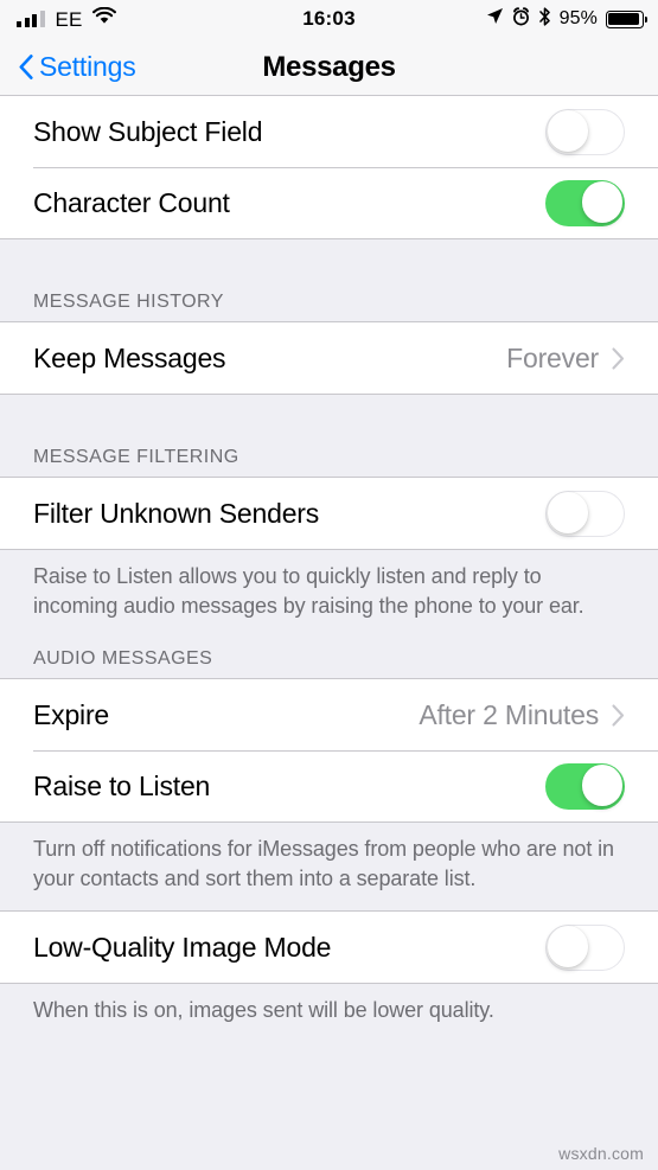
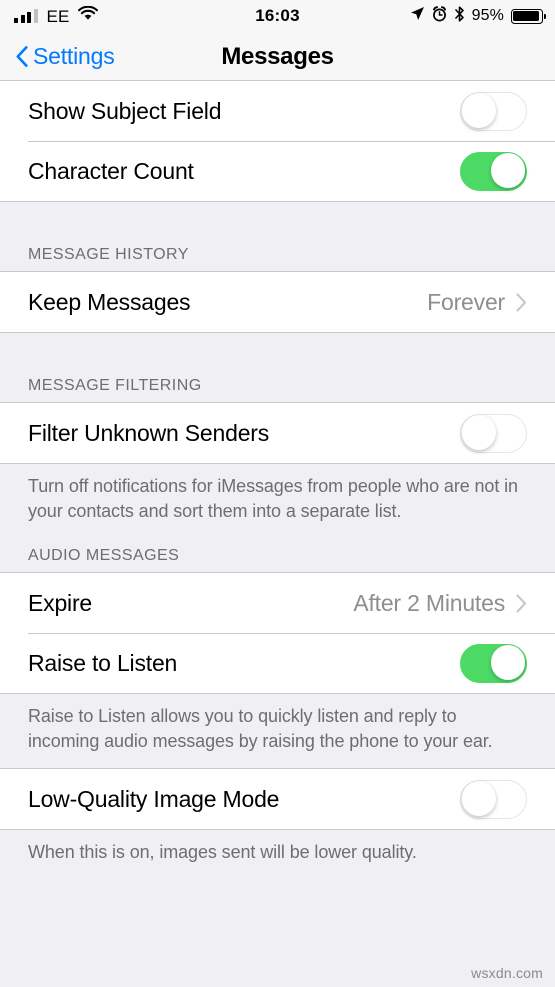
  EE
  16:03
  95%
  Settings
  Messages
  Show Subject Field
  Character Count
  MESSAGE HISTORY
  Keep Messages
  Forever
  MESSAGE FILTERING
  Filter Unknown Senders
- Raise to Listen allows you to quickly listen and reply to incoming audio messages by raising the phone to your ear.
+ Turn off notifications for iMessages from people who are not in your contacts and sort them into a separate list.
  AUDIO MESSAGES
  Expire
  After 2 Minutes
  Raise to Listen
- Turn off notifications for iMessages from people who are not in your contacts and sort them into a separate list.
+ Raise to Listen allows you to quickly listen and reply to incoming audio messages by raising the phone to your ear.
  Low-Quality Image Mode
  When this is on, images sent will be lower quality.
  wsxdn.com
